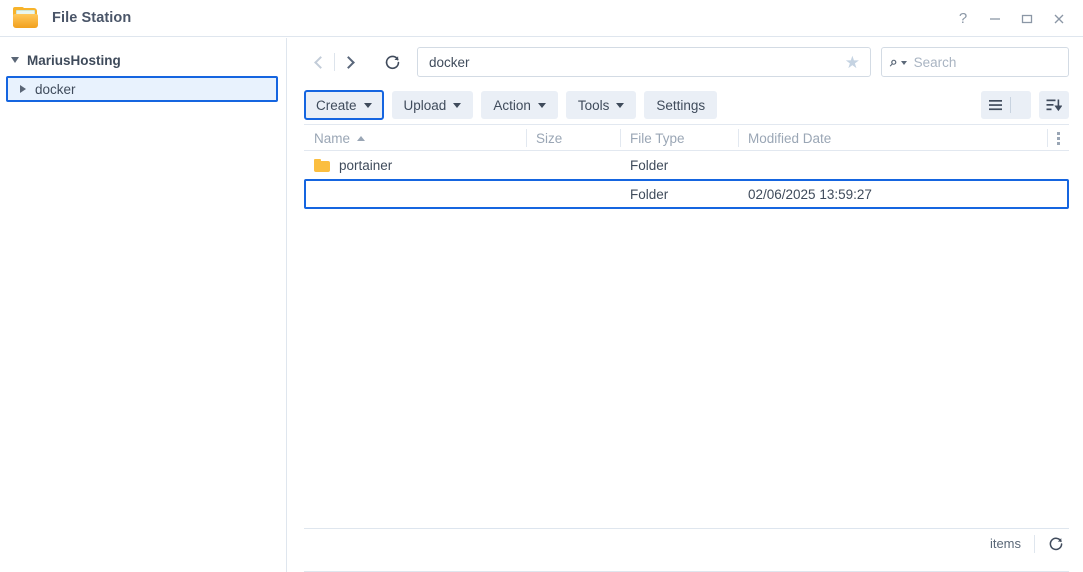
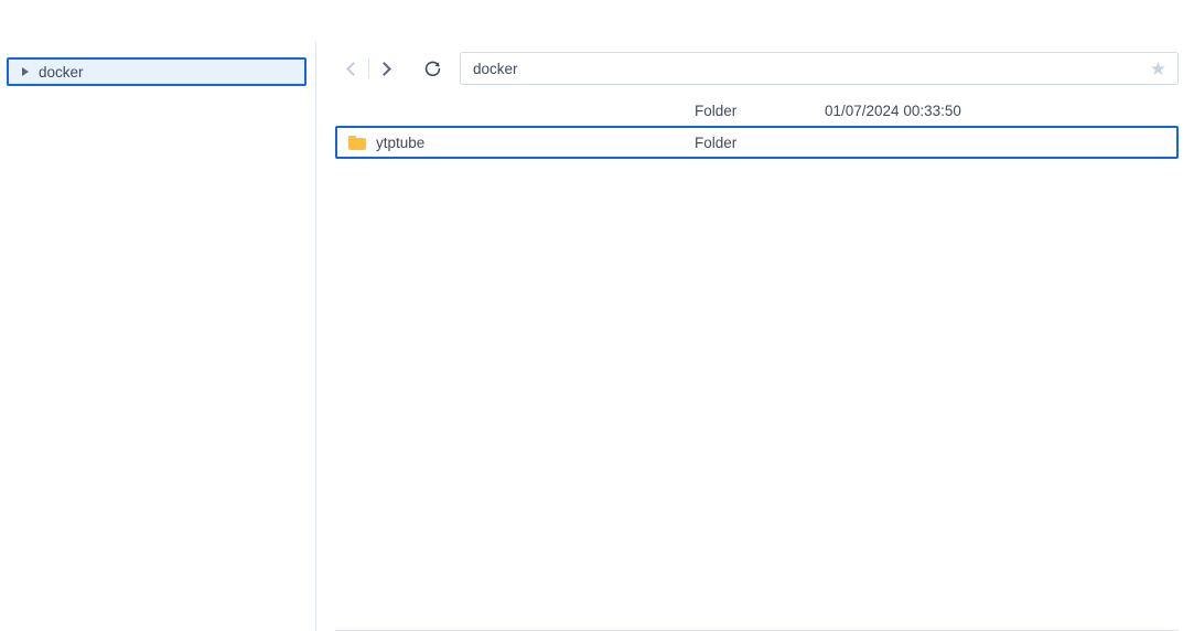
- File Station
- ?
- MariusHosting
  docker
  docker
  ★
- ⌕
- Search
- Create
- Upload
- Action
- Tools
- Settings
- Name
- Size
- File Type
- Modified Date
- portainer
  Folder
+ 01/07/2024 00:33:50
+ ytptube
  Folder
- 02/06/2025 13:59:27
- items
